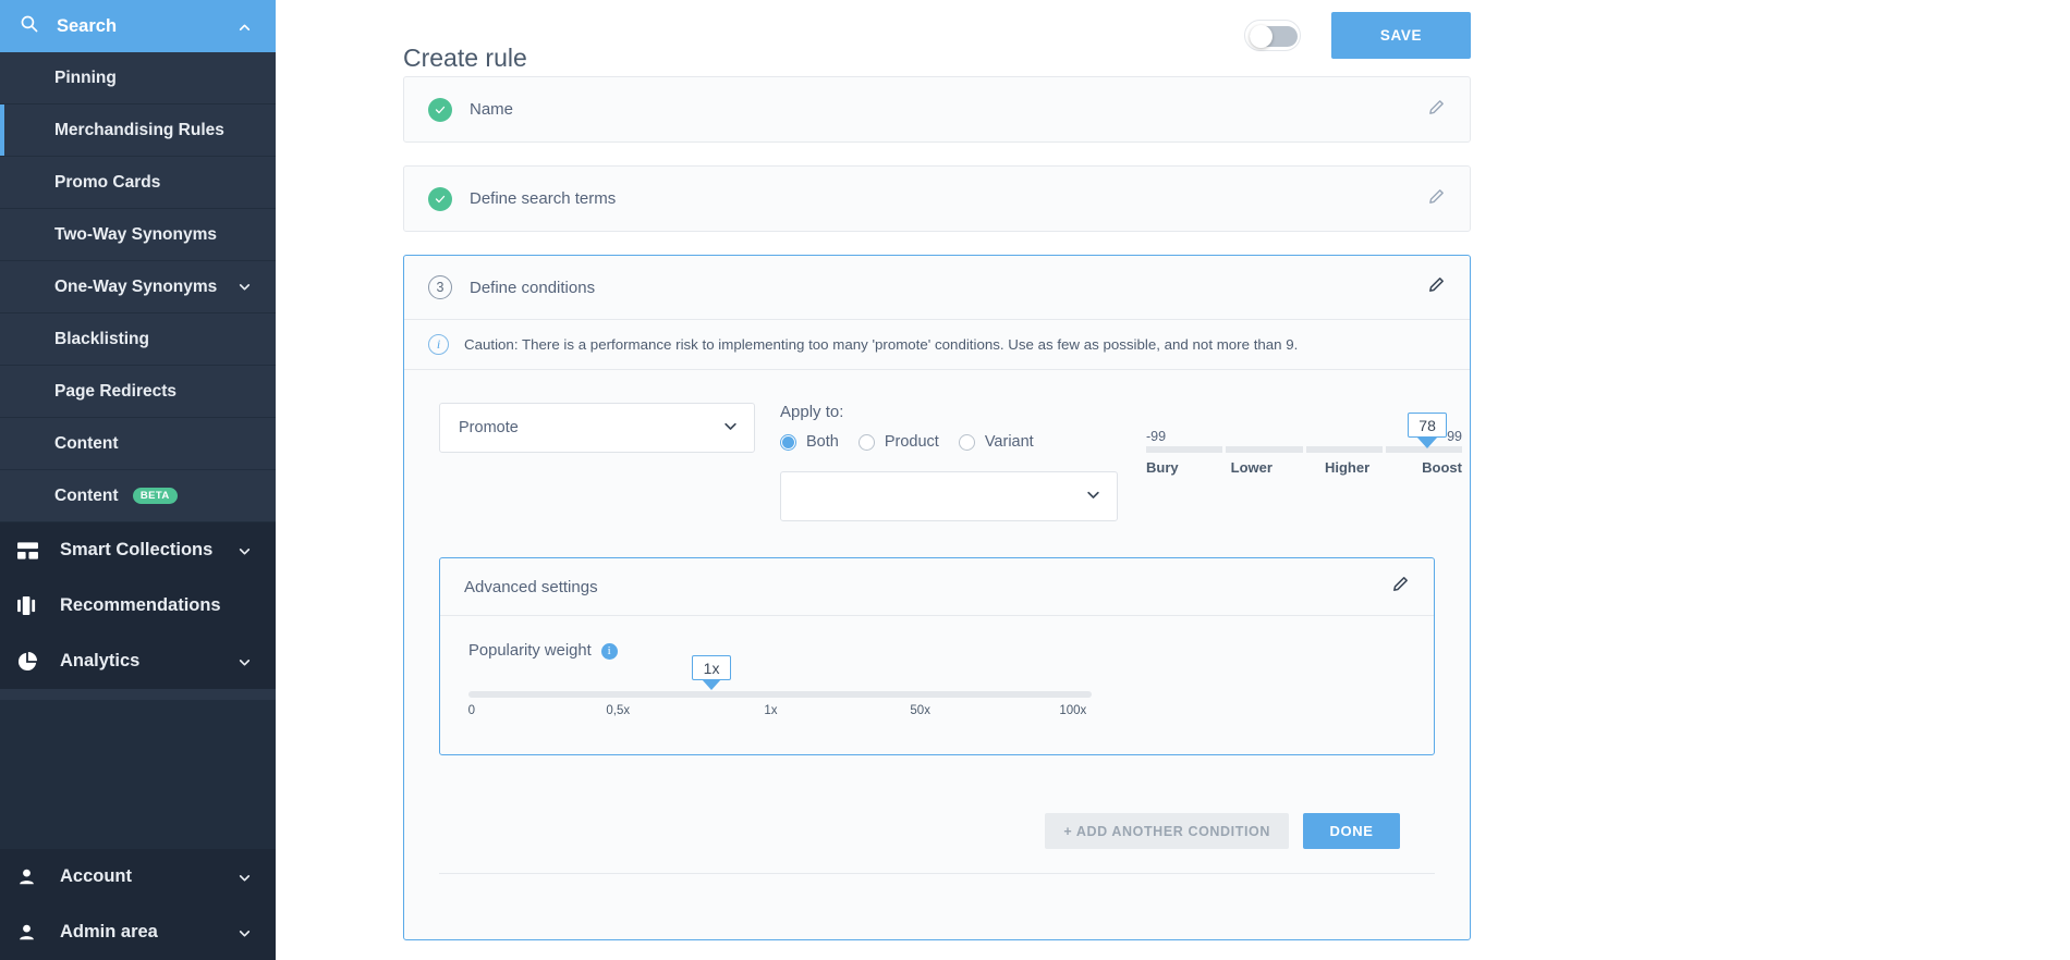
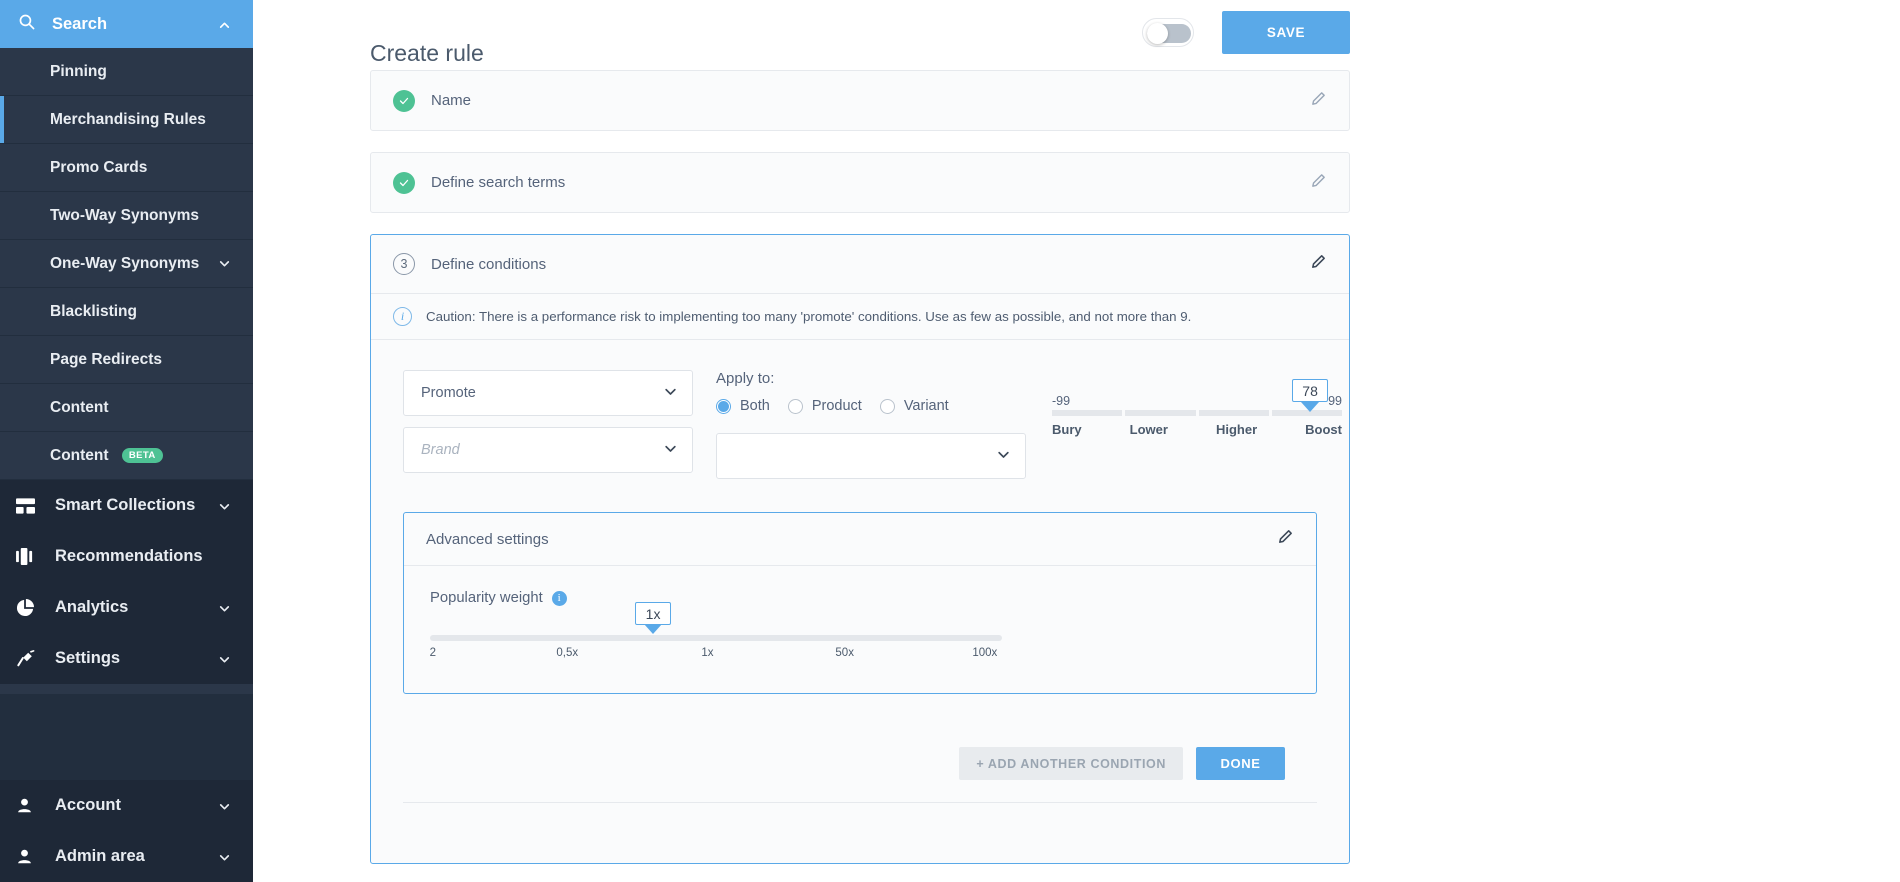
  Search
  Pinning
  Merchandising Rules
  Promo Cards
  Two-Way Synonyms
  One-Way Synonyms
  Blacklisting
  Page Redirects
  Content
  Content BETA
  Smart Collections
  Recommendations
  Analytics
+ Settings
  Account
  Admin area
  Create rule
  SAVE
  Name
  Define search terms
  3
  Define conditions
  i
  Caution: There is a performance risk to implementing too many 'promote' conditions. Use as few as possible, and not more than 9.
  Promote
+ Brand
  Apply to:
  Both
  Product
  Variant
  -99
  99
  Bury
  Lower
  Higher
  Boost
  78
  Advanced settings
  Popularity weight
  i
  1x
- 0
+ 2
  0,5x
  1x
  50x
  100x
  + ADD ANOTHER CONDITION
  DONE
